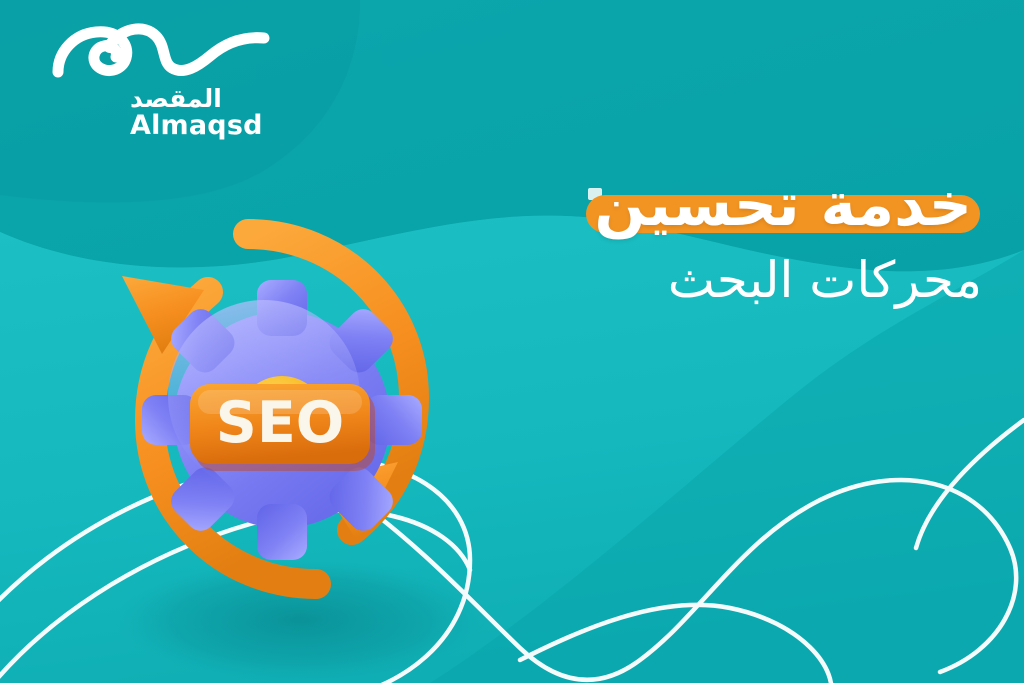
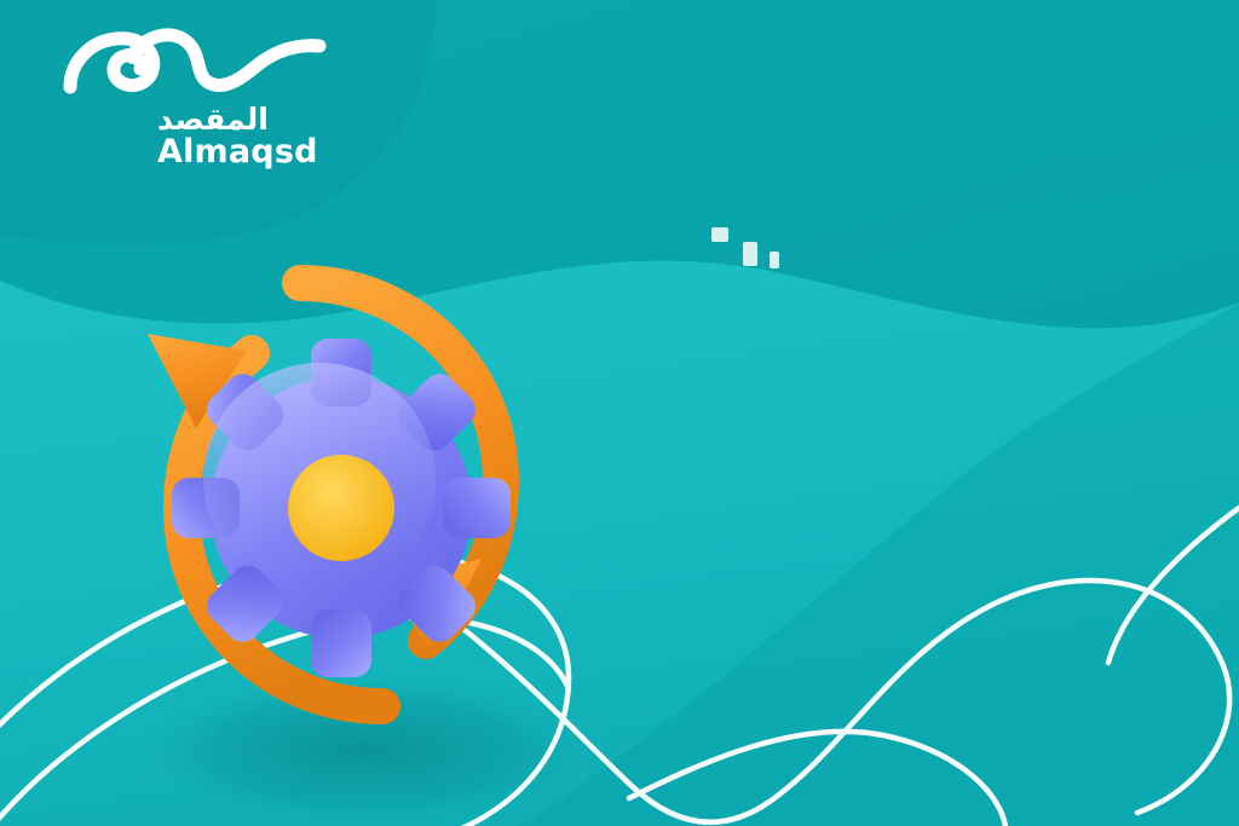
  المقصد
  Almaqsd
- خدمة تحسين
- محركات البحث
- SEO
